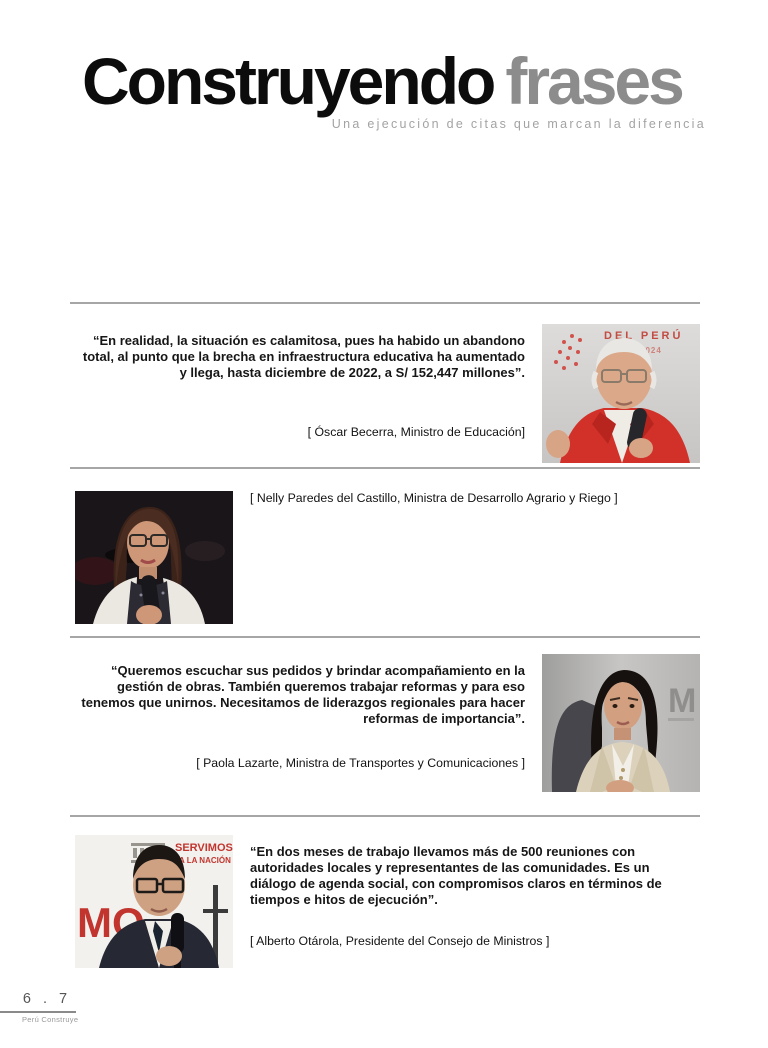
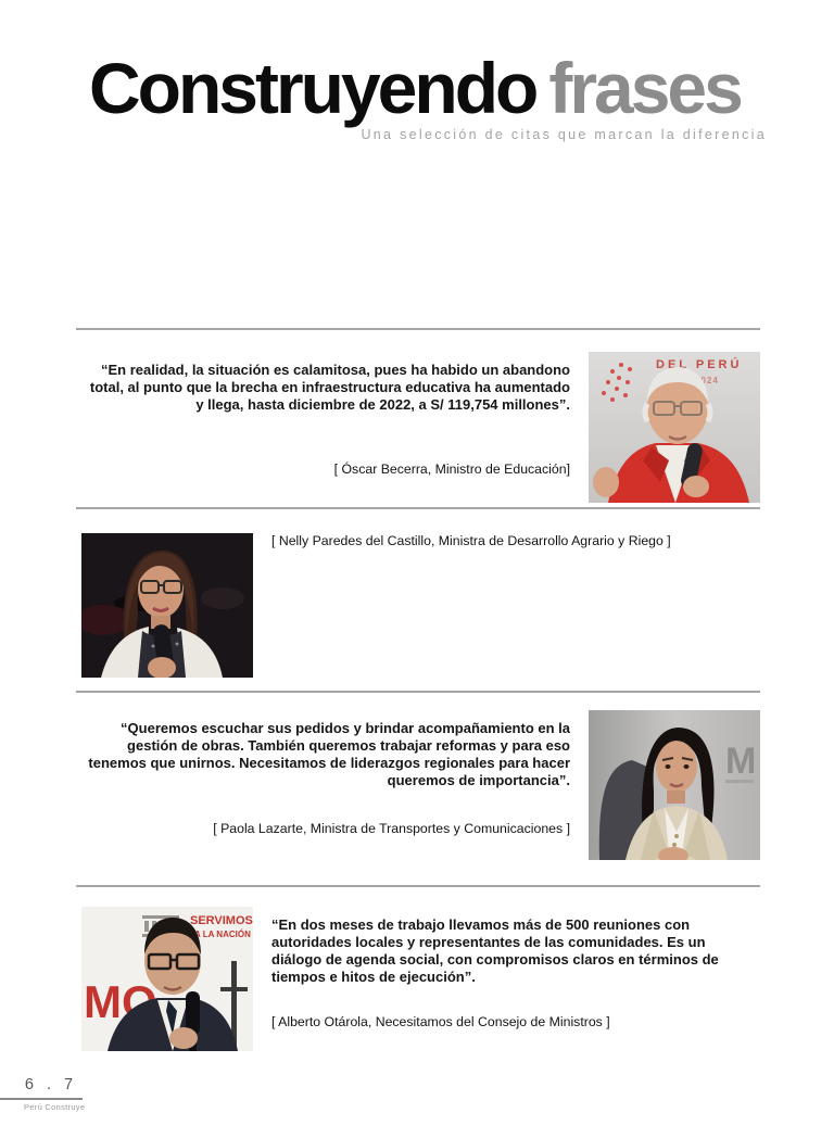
  Construyendo frases
- Una ejecución de citas que marcan la diferencia
+ Una selección de citas que marcan la diferencia
  DEL PERÚ
  024
- “En realidad, la situación es calamitosa, pues ha habido un abandono total, al punto que la brecha en infraestructura educativa ha aumentado y llega, hasta diciembre de 2022, a S/ 152,447 millones”.
+ “En realidad, la situación es calamitosa, pues ha habido un abandono total, al punto que la brecha en infraestructura educativa ha aumentado y llega, hasta diciembre de 2022, a S/ 119,754 millones”.
  [ Óscar Becerra, Ministro de Educación]
  [ Nelly Paredes del Castillo, Ministra de Desarrollo Agrario y Riego ]
  M
- “Queremos escuchar sus pedidos y brindar acompañamiento en la gestión de obras. También queremos trabajar reformas y para eso tenemos que unirnos. Necesitamos de liderazgos regionales para hacer reformas de importancia”.
+ “Queremos escuchar sus pedidos y brindar acompañamiento en la gestión de obras. También queremos trabajar reformas y para eso tenemos que unirnos. Necesitamos de liderazgos regionales para hacer queremos de importancia”.
  [ Paola Lazarte, Ministra de Transportes y Comunicaciones ]
  SERVIMOS
  LA NACIÓN
  MO
  “En dos meses de trabajo llevamos más de 500 reuniones con autoridades locales y representantes de las comunidades. Es un diálogo de agenda social, con compromisos claros en términos de tiempos e hitos de ejecución”.
- [ Alberto Otárola, Presidente del Consejo de Ministros ]
+ [ Alberto Otárola, Necesitamos del Consejo de Ministros ]
  6 . 7
  Perú Construye
